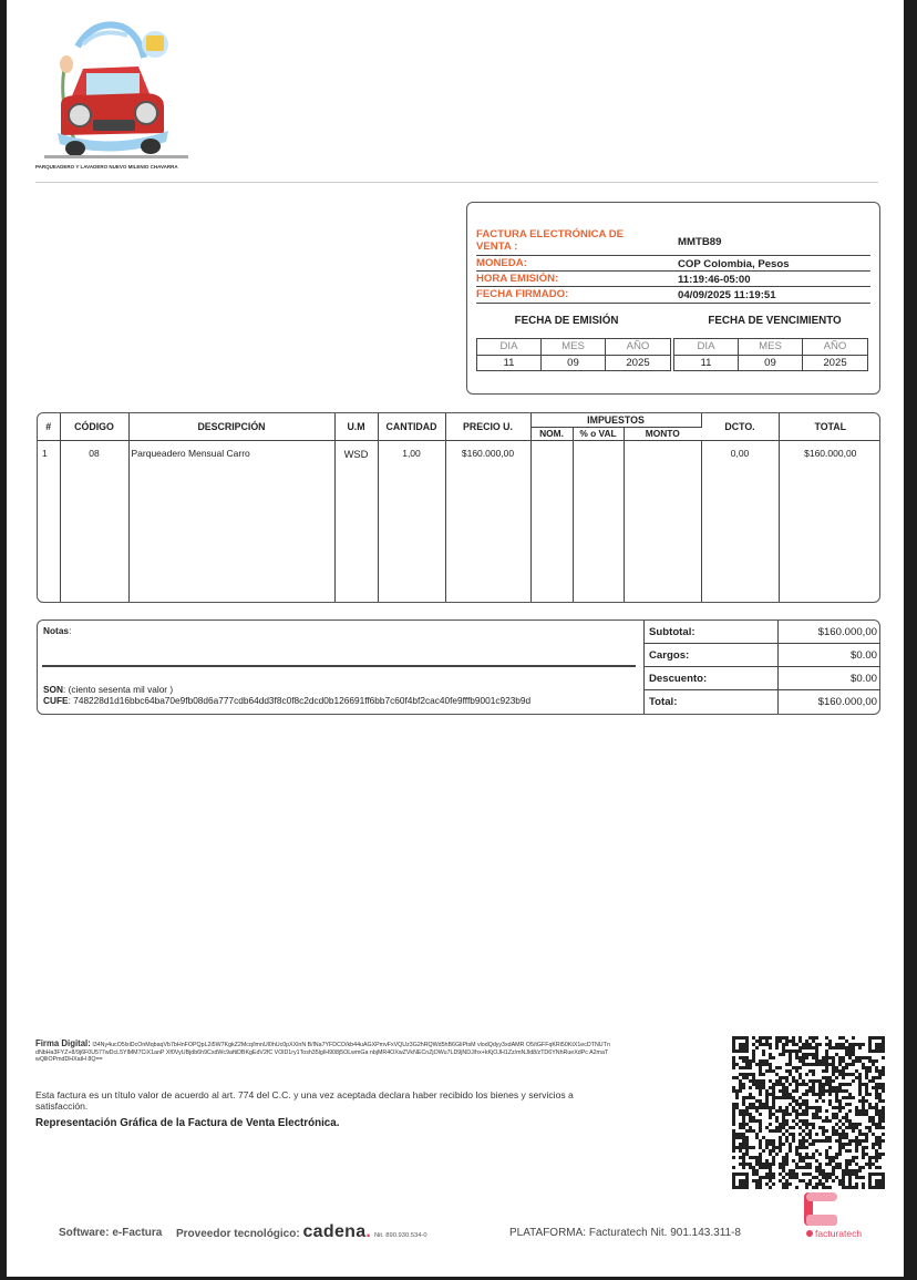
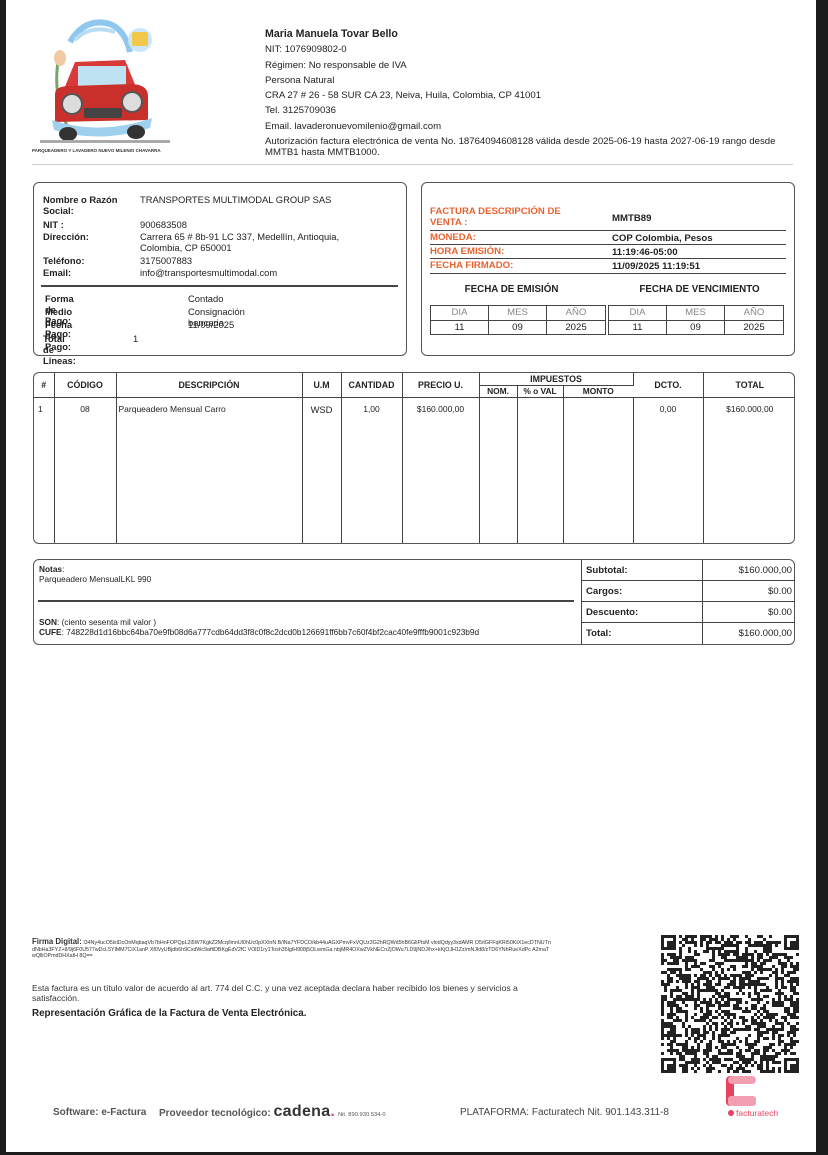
+ Maria Manuela Tovar Bello
+ NIT: 1076909802-0
+ Régimen: No responsable de IVA
+ Persona Natural
+ CRA 27 # 26 - 58 SUR CA 23, Neiva, Huila, Colombia, CP 41001
+ Tel. 3125709036
+ Email. lavaderonuevomilenio@gmail.com
+ Autorización factura electrónica de venta No. 18764094608128 válida desde 2025-06-19 hasta 2027-06-19 rango desde MMTB1 hasta MMTB1000.
+ Nombre o Razón Social:
+ TRANSPORTES MULTIMODAL GROUP SAS
+ NIT :
+ 900683508
+ Dirección:
+ Carrera 65 # 8b-91 LC 337, Medellín, Antioquia, Colombia, CP 650001
+ Teléfono:
+ 3175007883
+ Email:
+ info@transportesmultimodal.com
+ Forma de Pago:
+ Contado
+ Medio de Pago:
+ Consignación bancaria
+ Fecha de Pago:
+ 11/09/2025
+ Total de Lineas:
+ 1
- FACTURA ELECTRÓNICA DE VENTA :
+ FACTURA DESCRIPCIÓN DE VENTA :
  MMTB89
  MONEDA:
  COP Colombia, Pesos
  HORA EMISIÓN:
  11:19:46-05:00
  FECHA FIRMADO:
- 04/09/2025 11:19:51
+ 11/09/2025 11:19:51
  FECHA DE EMISIÓN
  FECHA DE VENCIMIENTO
  DIA
  MES
  AÑO
  11
  09
  2025
  DIA
  MES
  AÑO
  11
  09
  2025
  #	CÓDIGO	DESCRIPCIÓN	U.M	CANTIDAD	PRECIO U.	IMPUESTOS	DCTO.	TOTAL
  NOM.	% o VAL	MONTO
  1	08	Parqueadero Mensual Carro	WSD	1,00	$160.000,00				0,00	$160.000,00
  Notas:
+ Parqueadero MensualLKL 990
  SON: (ciento sesenta mil valor )
  CUFE: 748228d1d16bbc64ba70e9fb08d6a777cdb64dd3f8c0f8c2dcd0b126691ff6bb7c60f4bf2cac40fe9fffb9001c923b9d
  Subtotal:
  $160.000,00
  Cargos:
  $0.00
  Descuento:
  $0.00
  Total:
  $160.000,00
  Esta factura es un título valor de acuerdo al art. 774 del C.C. y una vez aceptada declara haber recibido los bienes y servicios a satisfacción.
  Representación Gráfica de la Factura de Venta Electrónica.
  Software: e-Factura
  PLATAFORMA: Facturatech Nit. 901.143.311-8
  facturatech
